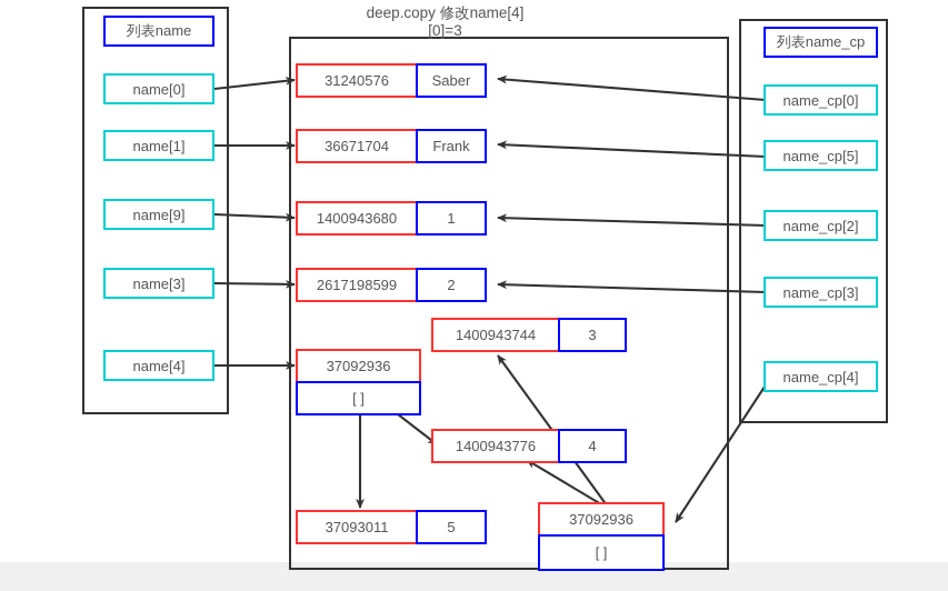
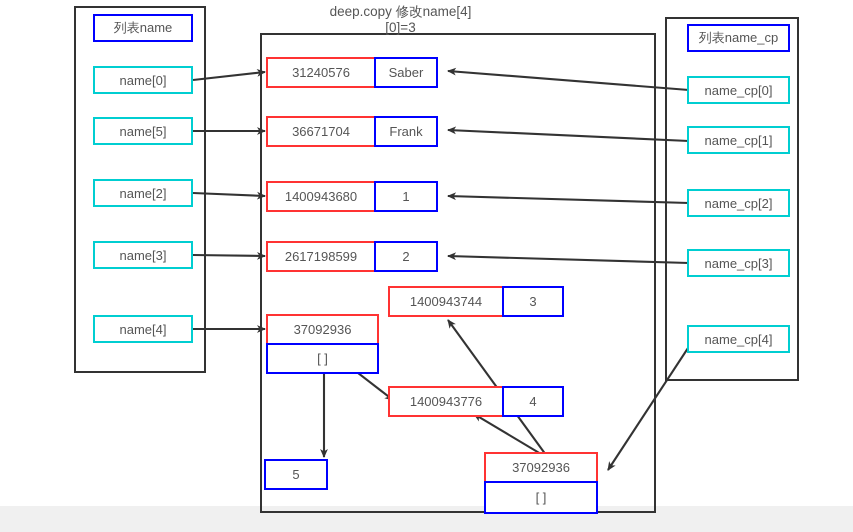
  deep.copy 修改name[4]
  [0]=3
  列表name
  name[0]
- name[1]
+ name[5]
- name[9]
+ name[2]
  name[3]
  name[4]
  列表name_cp
  name_cp[0]
- name_cp[5]
+ name_cp[1]
  name_cp[2]
  name_cp[3]
  name_cp[4]
  31240576
  Saber
  36671704
  Frank
  1400943680
  1
  2617198599
  2
  37092936
  [ ]
  1400943744
  3
  1400943776
  4
- 37093011
  5
  37092936
  [ ]
